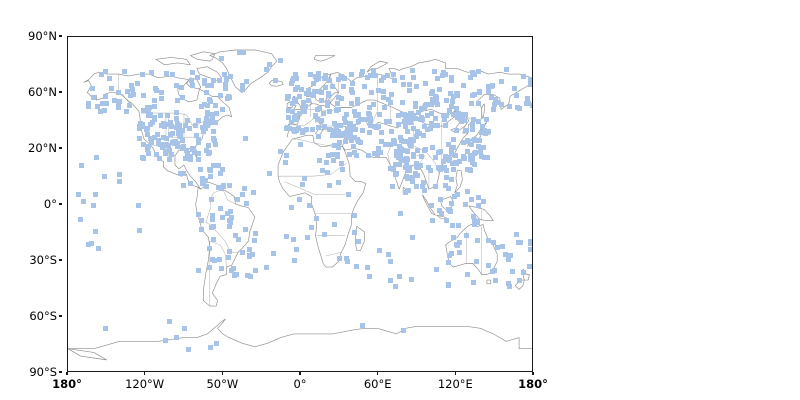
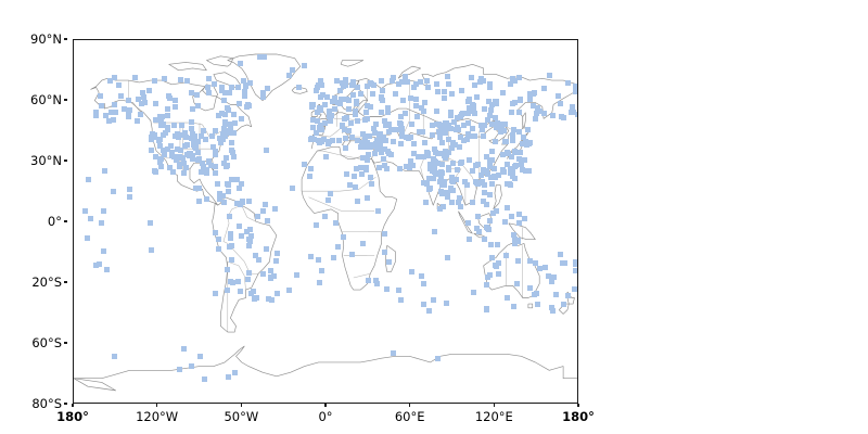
  90°N
  60°N
- 20°N
+ 30°N
  0°
- 30°S
+ 20°S
  60°S
- 90°S
+ 80°S
  180°
  120°W
  50°W
  0°
  60°E
  120°E
  180°
